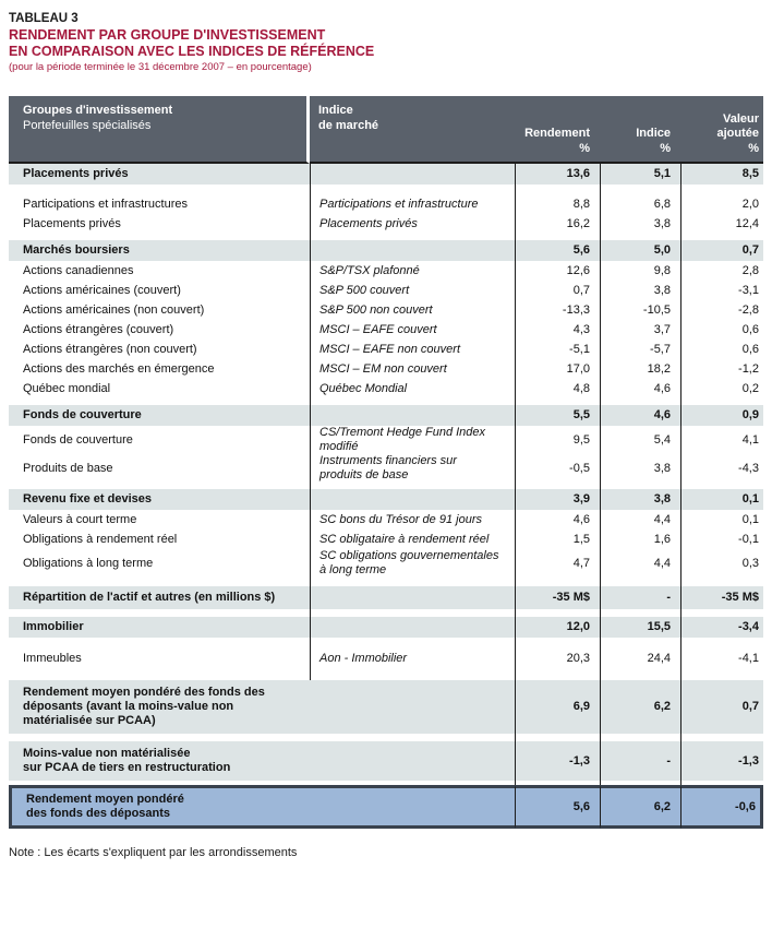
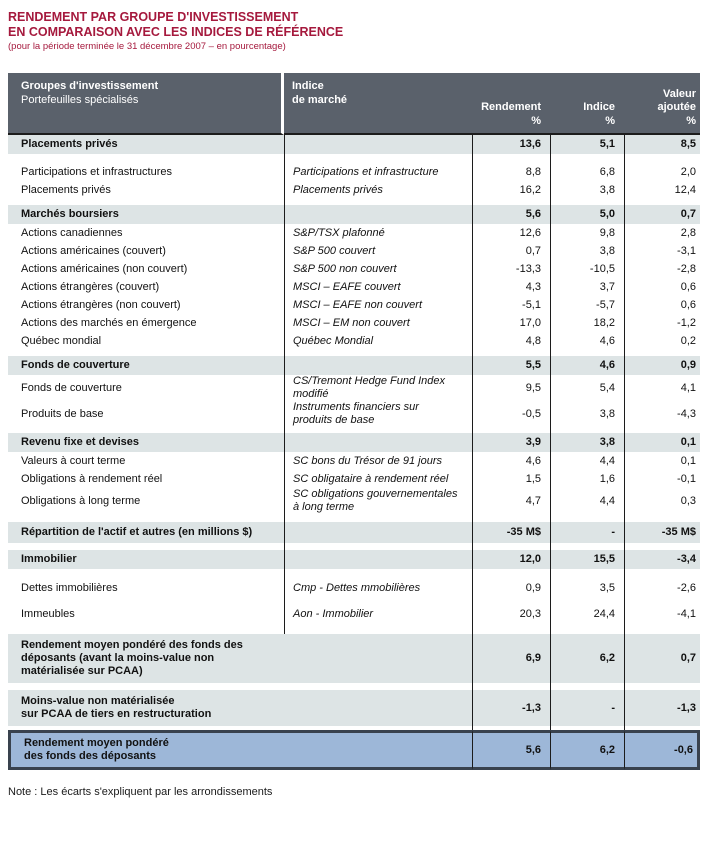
- TABLEAU 3
  RENDEMENT PAR GROUPE D'INVESTISSEMENT
  EN COMPARAISON AVEC LES INDICES DE RÉFÉRENCE
  (pour la période terminée le 31 décembre 2007 – en pourcentage)
  Groupes d'investissement Portefeuilles spécialisés	Indice de marché	Rendement %	Indice %	Valeur ajoutée %
  Placements privés		13,6	5,1	8,5
  Participations et infrastructures	Participations et infrastructure	8,8	6,8	2,0
  Placements privés	Placements privés	16,2	3,8	12,4
  Marchés boursiers		5,6	5,0	0,7
  Actions canadiennes	S&P/TSX plafonné	12,6	9,8	2,8
  Actions américaines (couvert)	S&P 500 couvert	0,7	3,8	-3,1
  Actions américaines (non couvert)	S&P 500 non couvert	-13,3	-10,5	-2,8
  Actions étrangères (couvert)	MSCI – EAFE couvert	4,3	3,7	0,6
  Actions étrangères (non couvert)	MSCI – EAFE non couvert	-5,1	-5,7	0,6
  Actions des marchés en émergence	MSCI – EM non couvert	17,0	18,2	-1,2
  Québec mondial	Québec Mondial	4,8	4,6	0,2
  Fonds de couverture		5,5	4,6	0,9
  Fonds de couverture	CS/Tremont Hedge Fund Indexmodifié	9,5	5,4	4,1
  Produits de base	Instruments financiers surproduits de base	-0,5	3,8	-4,3
  Revenu fixe et devises		3,9	3,8	0,1
  Valeurs à court terme	SC bons du Trésor de 91 jours	4,6	4,4	0,1
  Obligations à rendement réel	SC obligataire à rendement réel	1,5	1,6	-0,1
  Obligations à long terme	SC obligations gouvernementalesà long terme	4,7	4,4	0,3
  Répartition de l'actif et autres (en millions $)		-35 M$	-	-35 M$
  Immobilier		12,0	15,5	-3,4
+ Dettes immobilières	Cmp - Dettes mmobilières	0,9	3,5	-2,6
  Immeubles	Aon - Immobilier	20,3	24,4	-4,1
  Rendement moyen pondéré des fonds desdéposants (avant la moins-value nonmatérialisée sur PCAA)	6,9	6,2	0,7
  Moins-value non matérialiséesur PCAA de tiers en restructuration	-1,3	-	-1,3
  Rendement moyen pondérédes fonds des déposants	5,6	6,2	-0,6
  Note : Les écarts s'expliquent par les arrondissements
